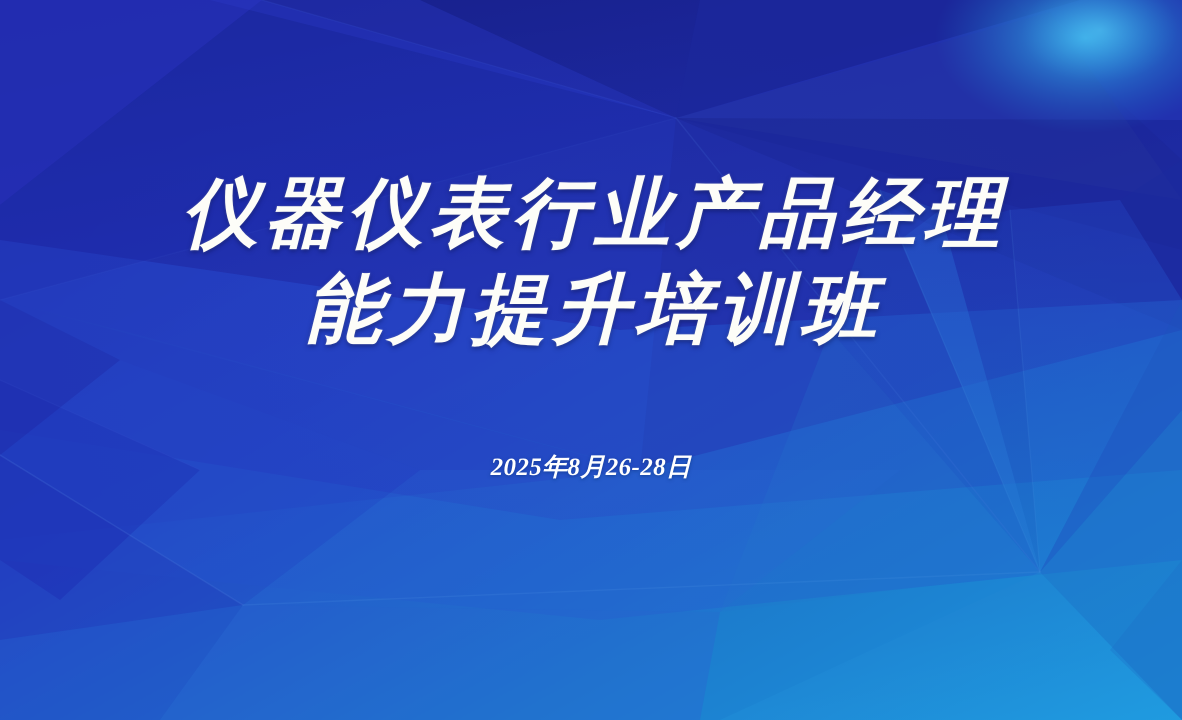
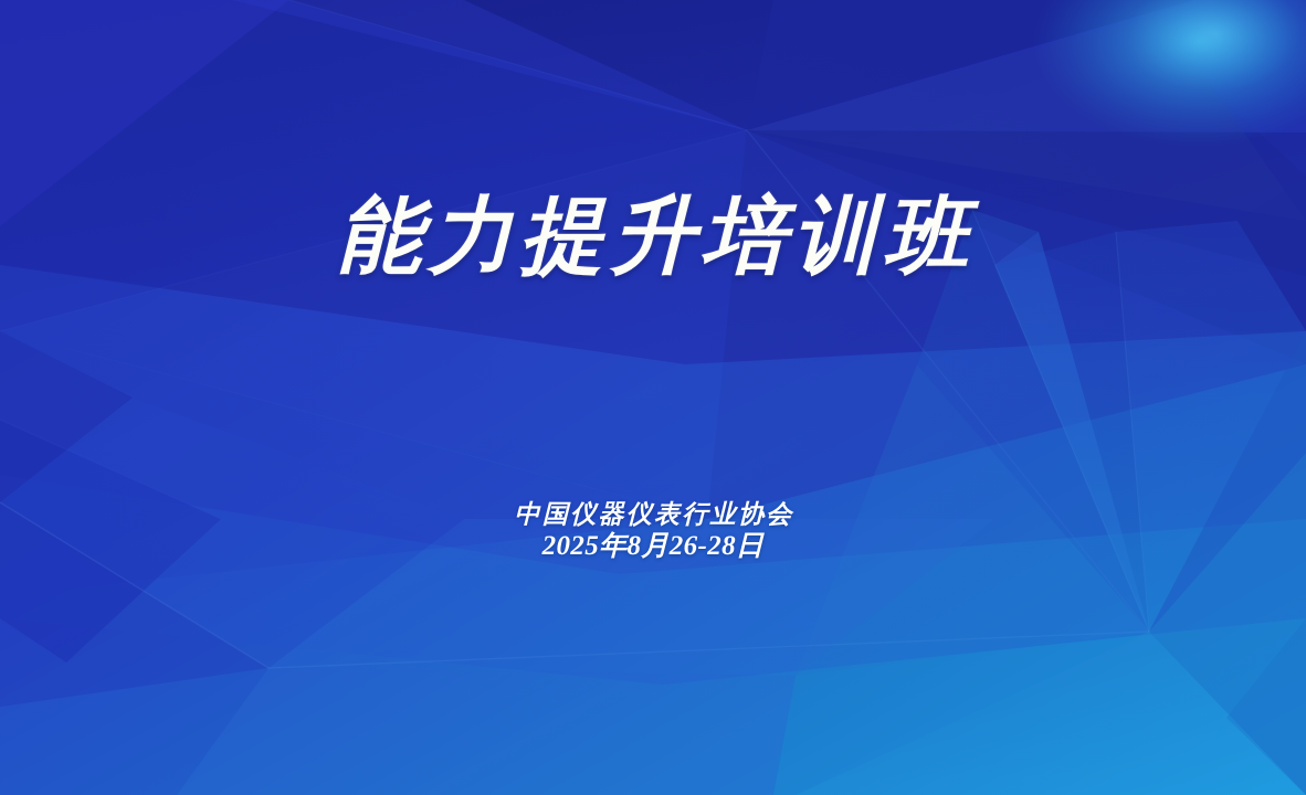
- 仪器仪表行业产品经理
  能力提升培训班
+ 中国仪器仪表行业协会
  2025年8月26-28日
